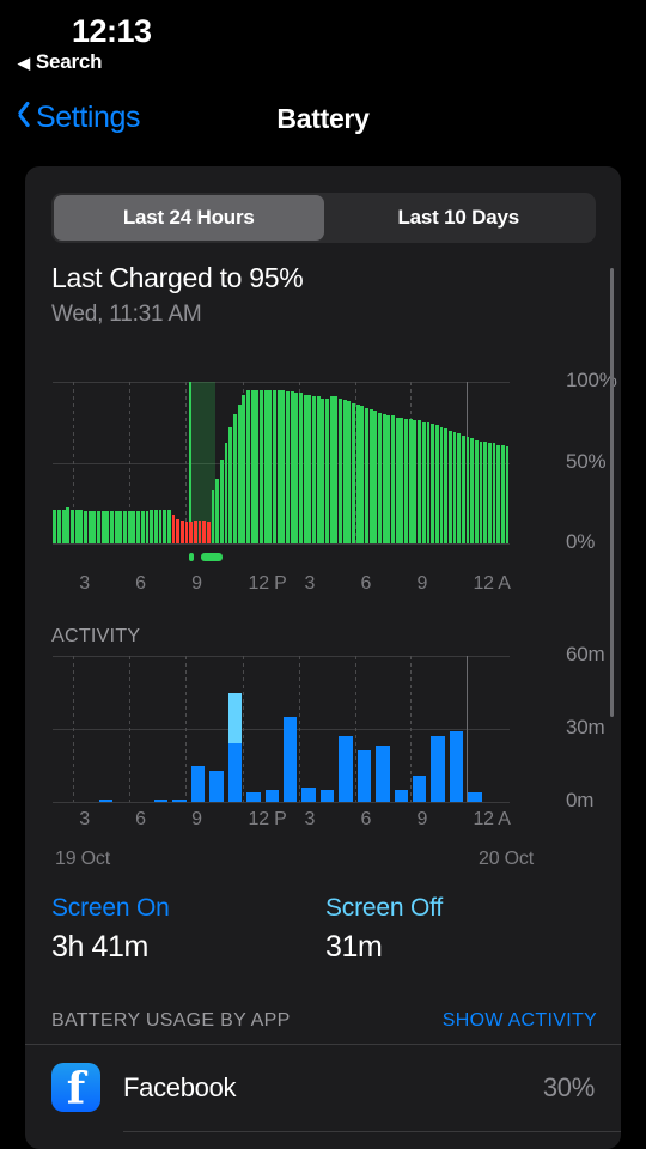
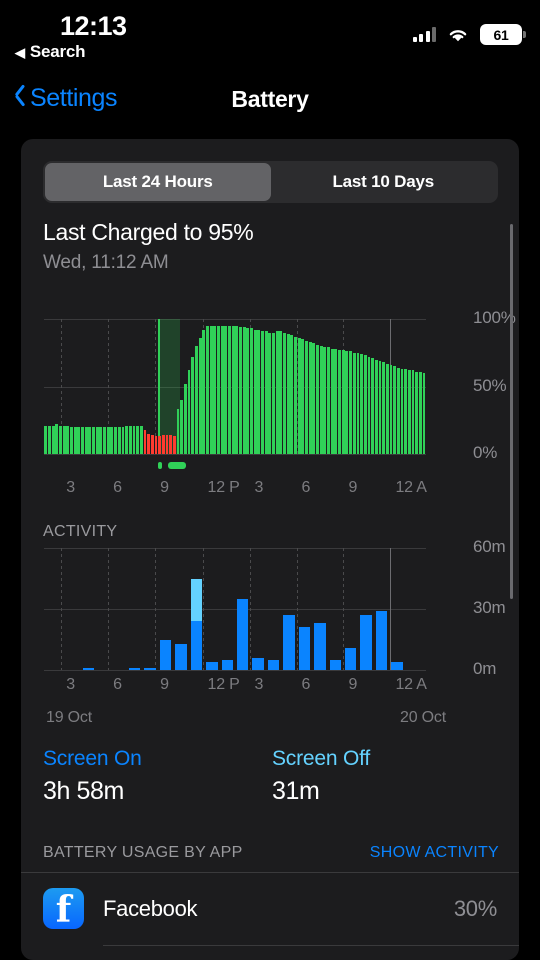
  12:13
  ◀
  Search
+ 61
  Settings
  Battery
  Last 24 Hours
  Last 10 Days
  Last Charged to 95%
- Wed, 11:31 AM
+ Wed, 11:12 AM
  0%
  50%
  100%
  3
  6
  9
  12 P
  3
  6
  9
  12 A
  ACTIVITY
  0m
  30m
  60m
  3
  6
  9
  12 P
  3
  6
  9
  12 A
  19 Oct
  20 Oct
  Screen On
- 3h 41m
+ 3h 58m
  Screen Off
  31m
  BATTERY USAGE BY APP
  SHOW ACTIVITY
  f
  Facebook
  30%
